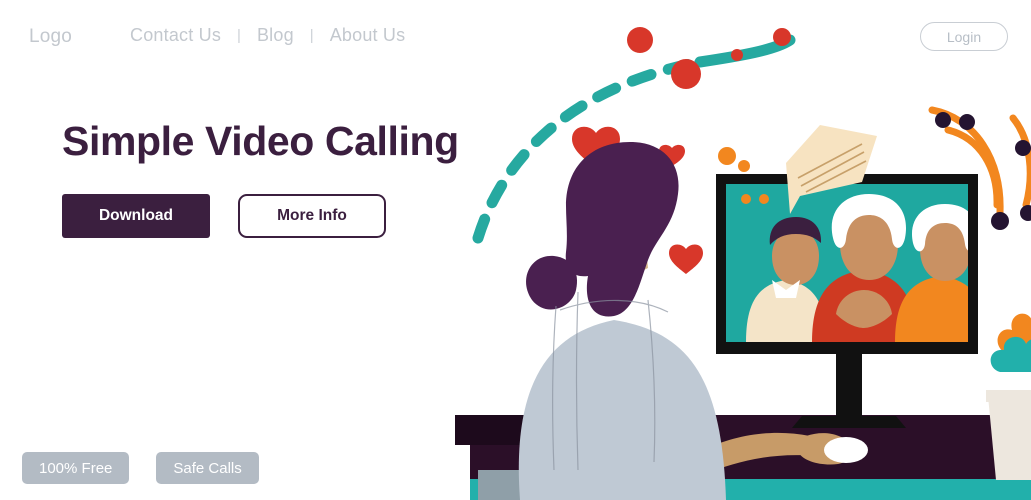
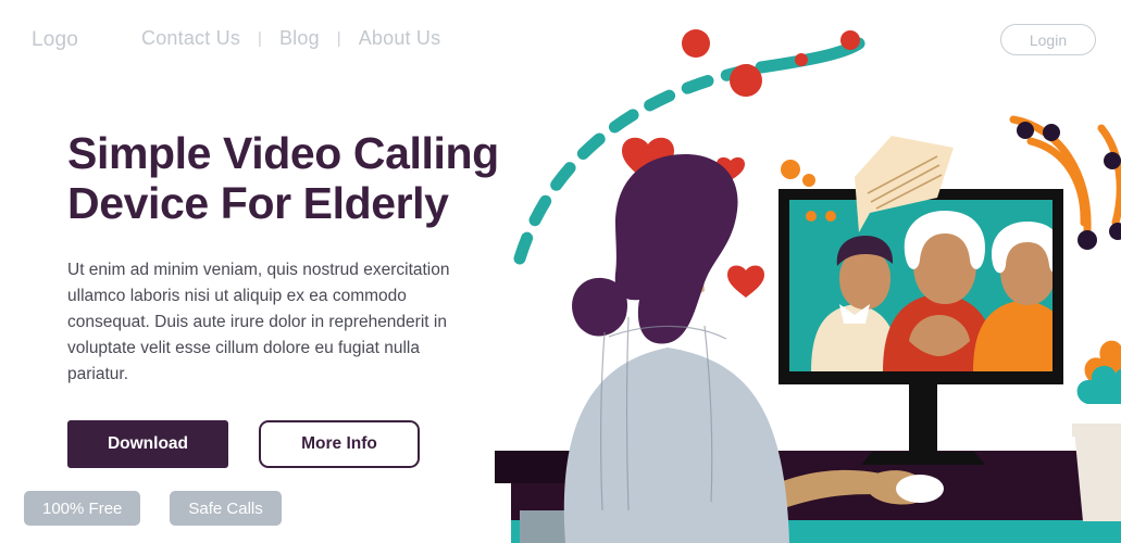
  Logo
  Contact Us
  |
  Blog
  |
  About Us
  Login
  Simple Video Calling
+ Device For Elderly
+ Ut enim ad minim veniam, quis nostrud exercitation ullamco laboris nisi ut aliquip ex ea commodo consequat. Duis aute irure dolor in reprehenderit in voluptate velit esse cillum dolore eu fugiat nulla pariatur.
  Download
  More Info
  100% Free
  Safe Calls
